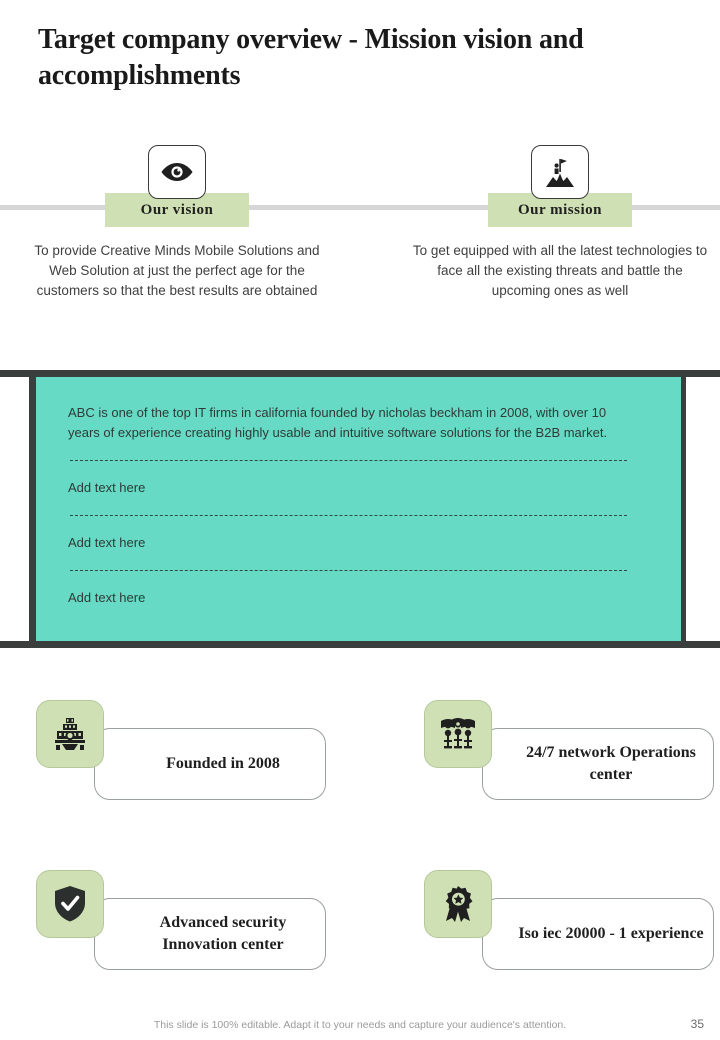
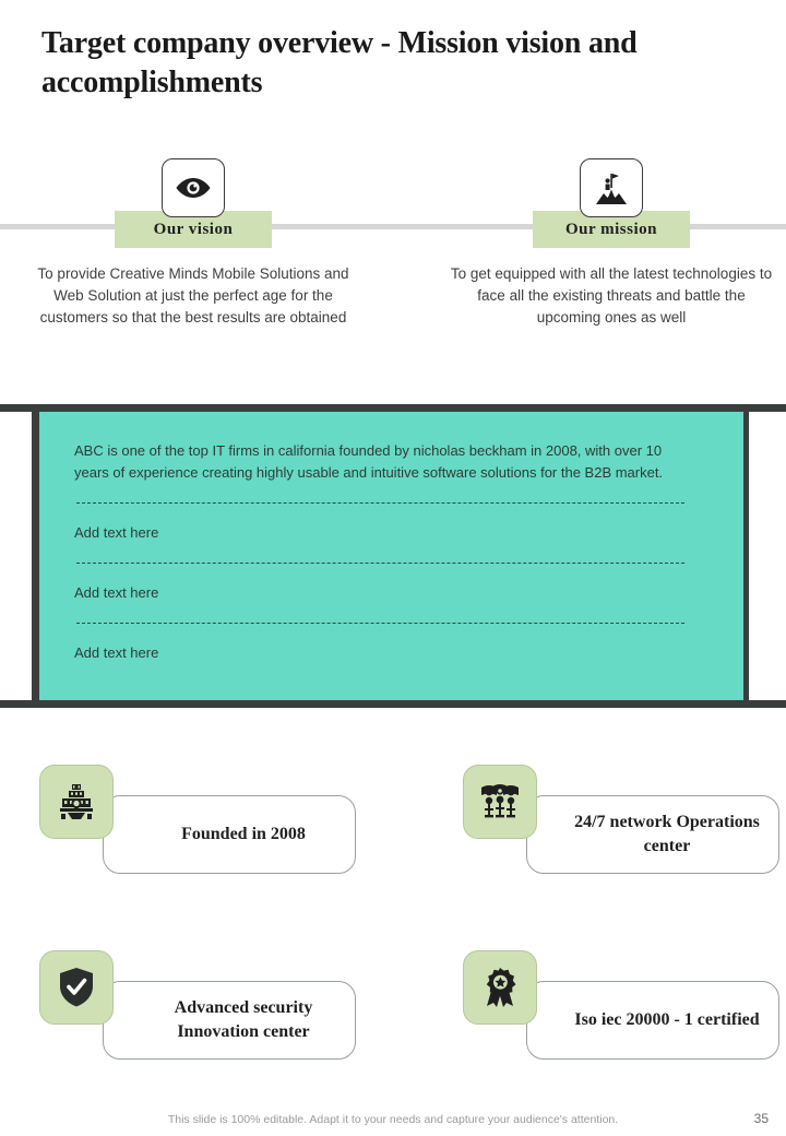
  Target company overview - Mission vision and accomplishments
  Our vision
  To provide Creative Minds Mobile Solutions and Web Solution at just the perfect age for the customers so that the best results are obtained
  Our mission
  To get equipped with all the latest technologies to face all the existing threats and battle the upcoming ones as well
  ABC is one of the top IT firms in california founded by nicholas beckham in 2008, with over 10 years of experience creating highly usable and intuitive software solutions for the B2B market.
  Add text here
  Add text here
  Add text here
  Founded in 2008
  24/7 network Operations center
  Advanced security Innovation center
- Iso iec 20000 - 1 experience
+ Iso iec 20000 - 1 certified
  This slide is 100% editable. Adapt it to your needs and capture your audience's attention.
  35
